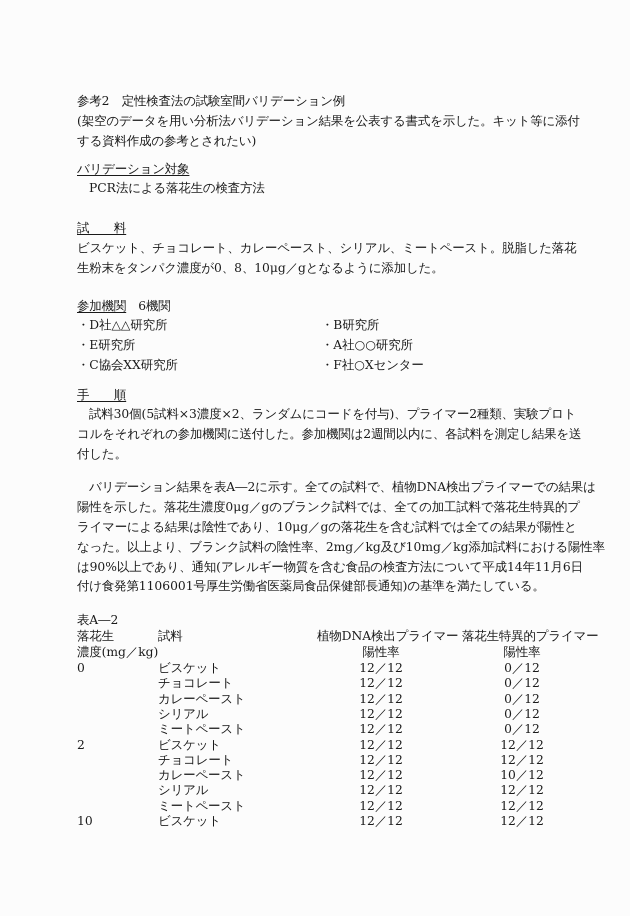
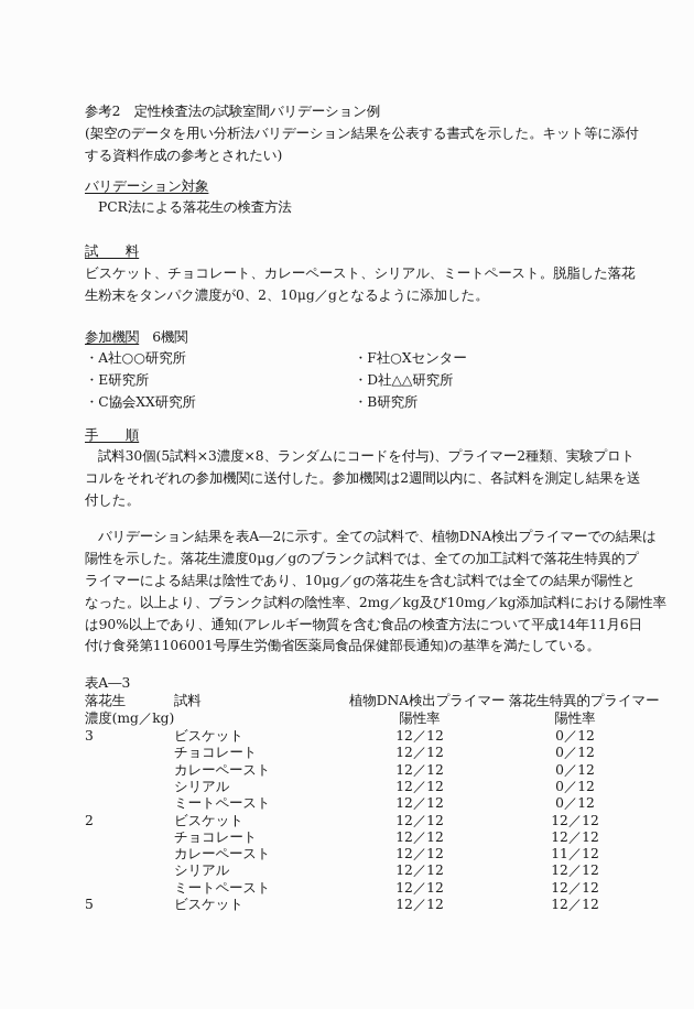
  参考2 定性検査法の試験室間バリデーション例
  (架空のデータを用い分析法バリデーション結果を公表する書式を示した。キット等に添付
  する資料作成の参考とされたい)
  バリデーション対象
  PCR法による落花生の検査方法
  試 料
  ビスケット、チョコレート、カレーペースト、シリアル、ミートペースト。脱脂した落花
- 生粉末をタンパク濃度が0、8、10μg／gとなるように添加した。
+ 生粉末をタンパク濃度が0、2、10μg／gとなるように添加した。
  参加機関 6機関
- ・D社△△研究所
+ ・A社○○研究所
- ・B研究所
+ ・F社○Xセンター
  ・E研究所
- ・A社○○研究所
+ ・D社△△研究所
  ・C協会XX研究所
- ・F社○Xセンター
+ ・B研究所
  手 順
- 試料30個(5試料×3濃度×2、ランダムにコードを付与)、プライマー2種類、実験プロト
+ 試料30個(5試料×3濃度×8、ランダムにコードを付与)、プライマー2種類、実験プロト
  コルをそれぞれの参加機関に送付した。参加機関は2週間以内に、各試料を測定し結果を送
  付した。
  バリデーション結果を表A―2に示す。全ての試料で、植物DNA検出プライマーでの結果は
  陽性を示した。落花生濃度0μg／gのブランク試料では、全ての加工試料で落花生特異的プ
  ライマーによる結果は陰性であり、10μg／gの落花生を含む試料では全ての結果が陽性と
  なった。以上より、ブランク試料の陰性率、2mg／kg及び10mg／kg添加試料における陽性率
  は90%以上であり、通知(アレルギー物質を含む食品の検査方法について平成14年11月6日
  付け食発第1106001号厚生労働省医薬局食品保健部長通知)の基準を満たしている。
- 表A―2
+ 表A―3
  落花生
  試料
  植物DNA検出プライマー
  落花生特異的プライマー
  濃度(mg／kg)
  陽性率
  陽性率
- 0
+ 3
  ビスケット
  12／12
  0／12
  チョコレート
  12／12
  0／12
  カレーペースト
  12／12
  0／12
  シリアル
  12／12
  0／12
  ミートペースト
  12／12
  0／12
  2
  ビスケット
  12／12
  12／12
  チョコレート
  12／12
  12／12
  カレーペースト
  12／12
- 10／12
+ 11／12
  シリアル
  12／12
  12／12
  ミートペースト
  12／12
  12／12
- 10
+ 5
  ビスケット
  12／12
  12／12
